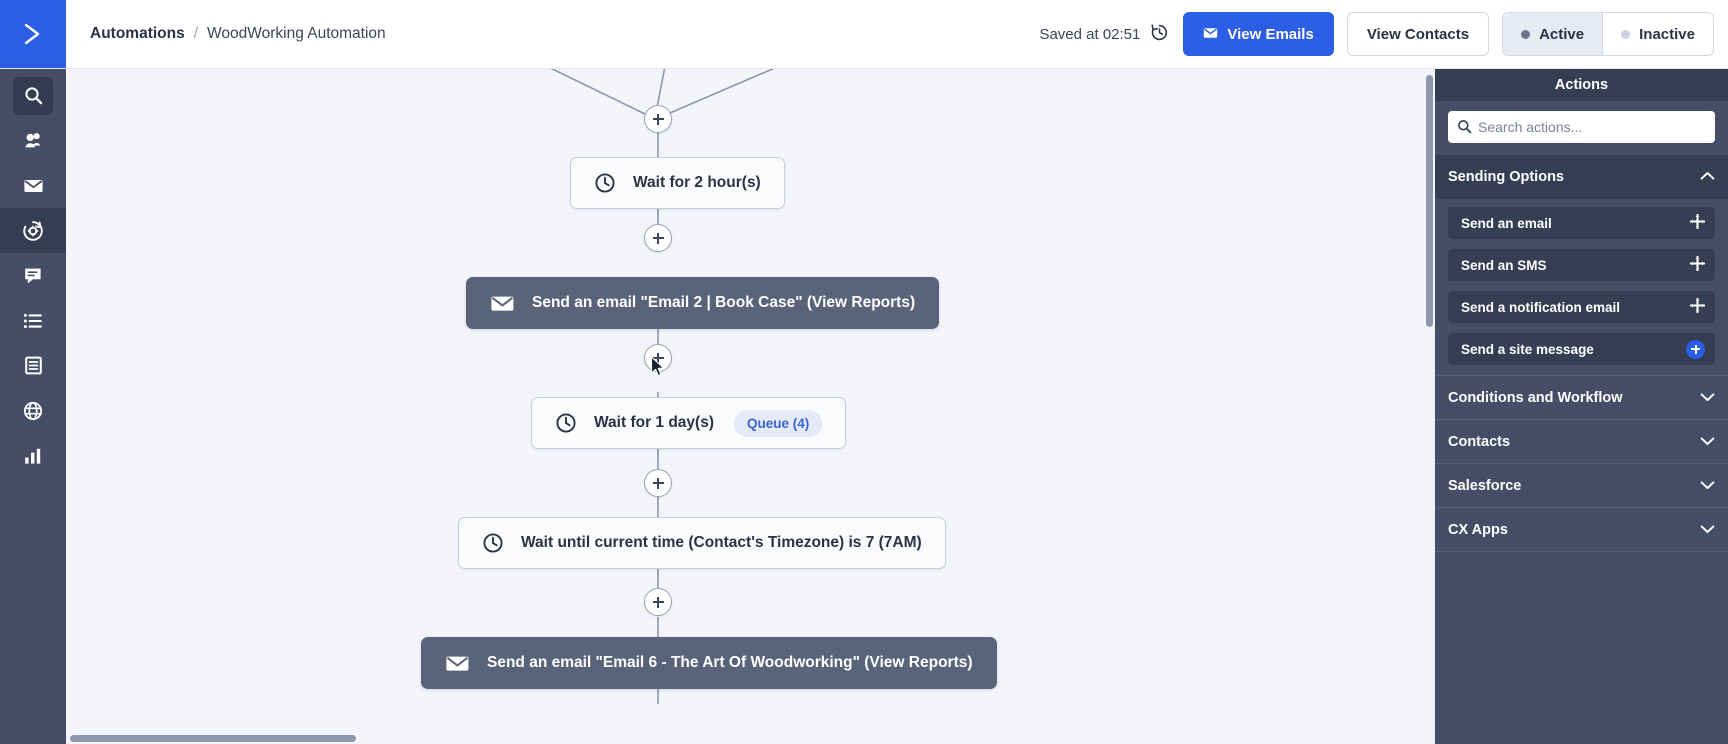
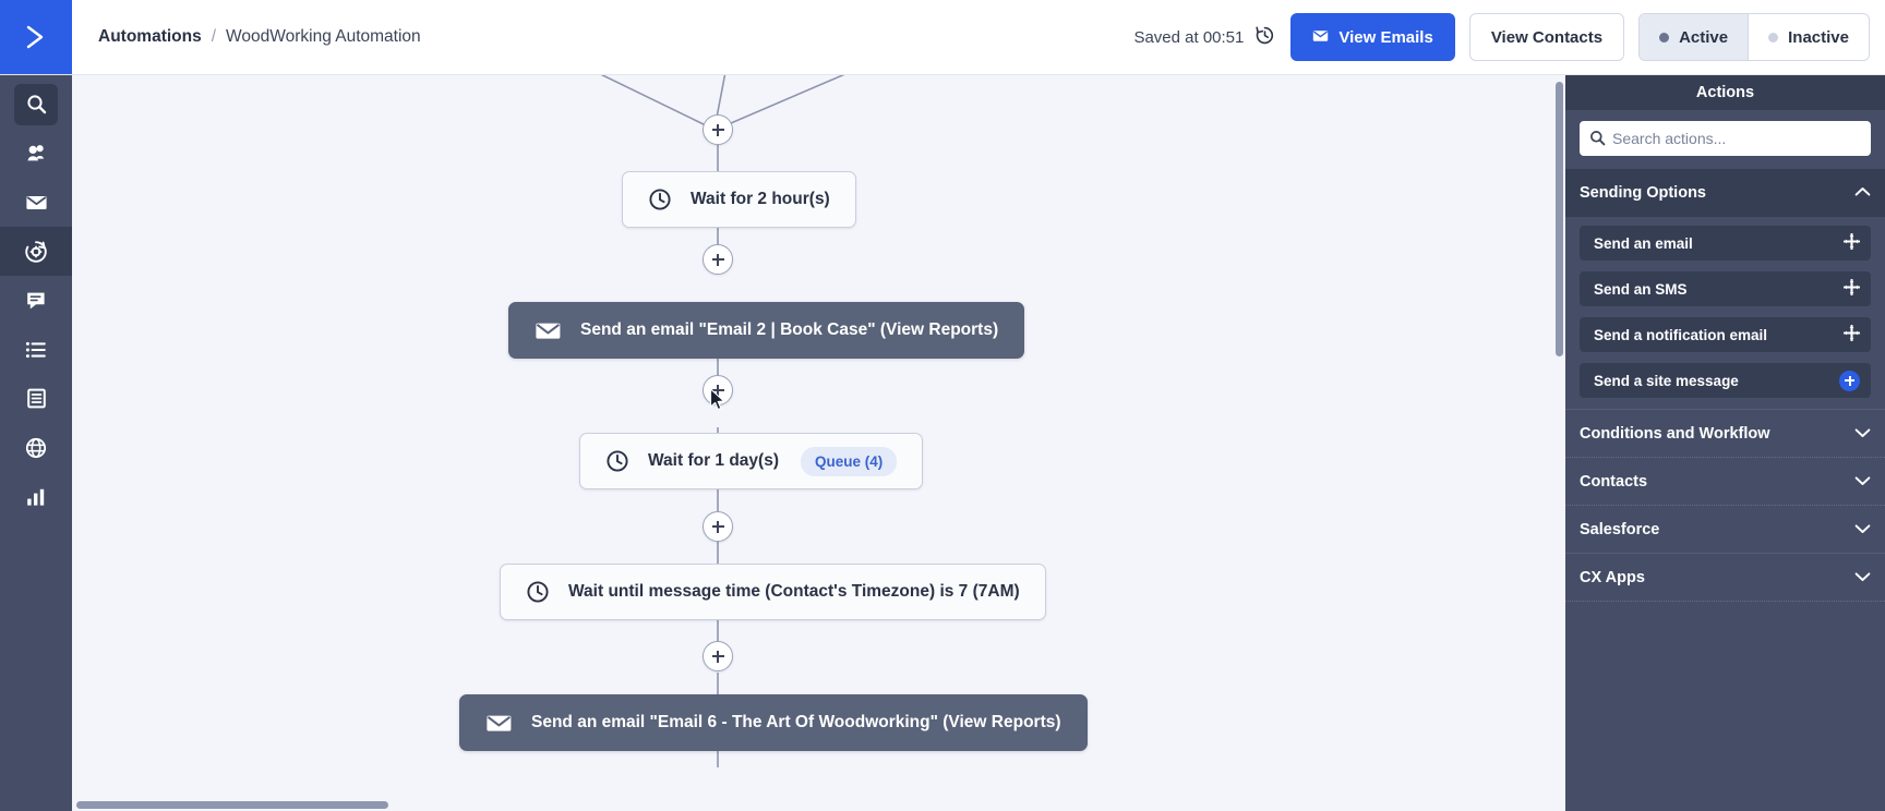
  Automations
  /
  WoodWorking Automation
- Saved at 02:51
+ Saved at 00:51
  View Emails
  View Contacts
  Active
  Inactive
  Wait for 2 hour(s)
  Send an email "Email 2 | Book Case" (View Reports)
  Wait for 1 day(s)
  Queue (4)
- Wait until current time (Contact's Timezone) is 7 (7AM)
+ Wait until message time (Contact's Timezone) is 7 (7AM)
  Send an email "Email 6 - The Art Of Woodworking" (View Reports)
  Actions
  Search actions...
  Sending Options
  Send an email
  Send an SMS
  Send a notification email
  Send a site message
  Conditions and Workflow
  Contacts
  Salesforce
  CX Apps
